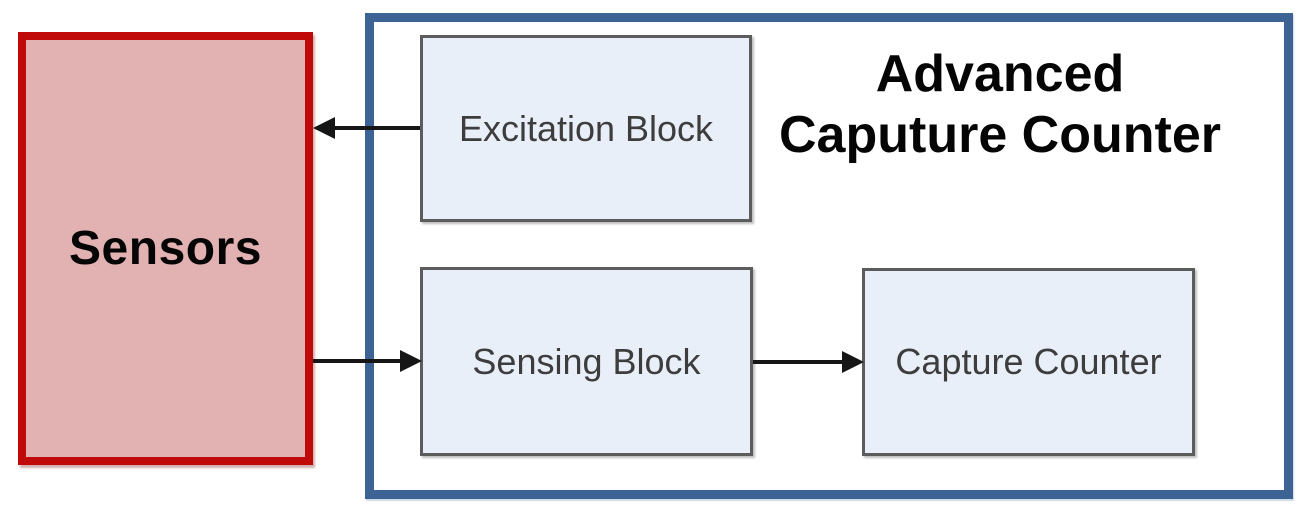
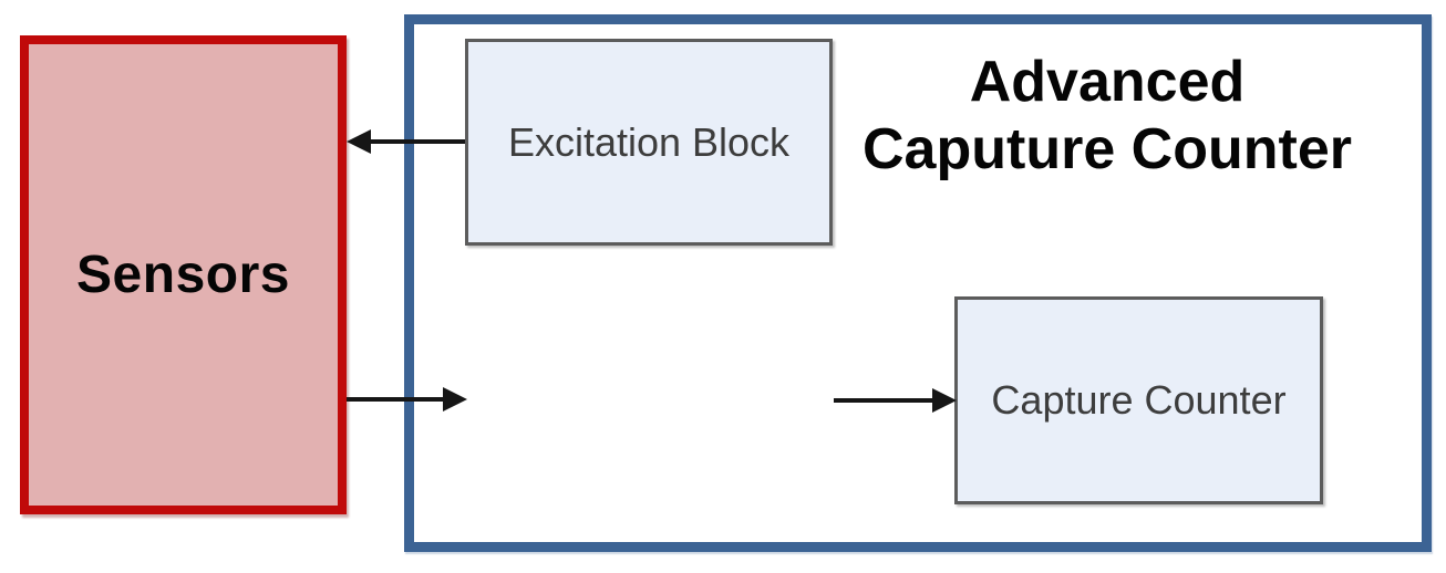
  Sensors
  Advanced
  Caputure Counter
  Excitation Block
- Sensing Block
  Capture Counter
